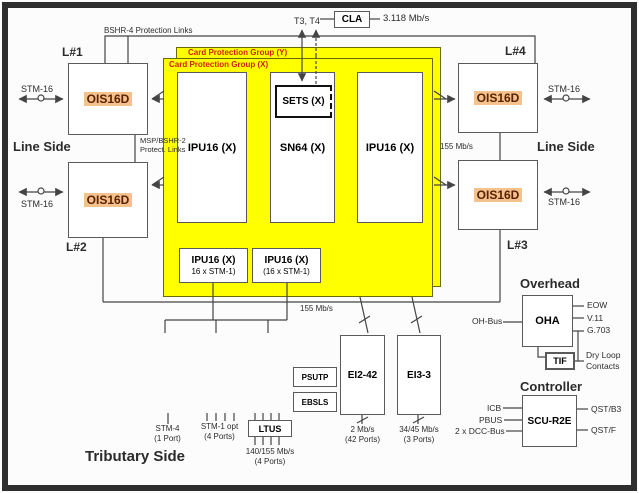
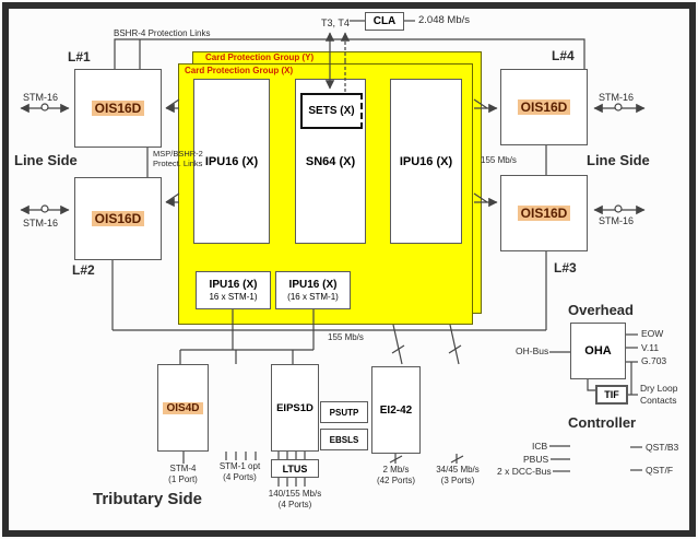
  Card Protection Group (Y)
  Card Protection Group (X)
  OIS16D
  OIS16D
  OIS16D
  OIS16D
  IPU16 (X)
  SN64 (X)
  IPU16 (X)
  SETS (X)
  IPU16 (X)
  16 x STM-1)
  IPU16 (X)
  (16 x STM-1)
  CLA
+ OIS4D
+ EIPS1D
  PSUTP
  EBSLS
  LTUS
  EI2-42
- EI3-3
  OHA
  TIF
- SCU-R2E
  L#1
  L#2
  L#4
  L#3
  Line Side
  Line Side
  STM-16
  STM-16
  STM-16
  STM-16
  BSHR-4 Protection Links
  MSP/BSHR-2
  Protect. Links
  T3, T4
- 3.118 Mb/s
+ 2.048 Mb/s
  155 Mb/s
  155 Mb/s
  STM-4
  (1 Port)
  STM-1 opt
  (4 Ports)
  140/155 Mb/s
  (4 Ports)
  2 Mb/s
  (42 Ports)
  34/45 Mb/s
  (3 Ports)
  Tributary Side
  Overhead
  OH-Bus
  EOW
  V.11
  G.703
  Dry Loop
  Contacts
  Controller
  ICB
  PBUS
  2 x DCC-Bus
  QST/B3
  QST/F
